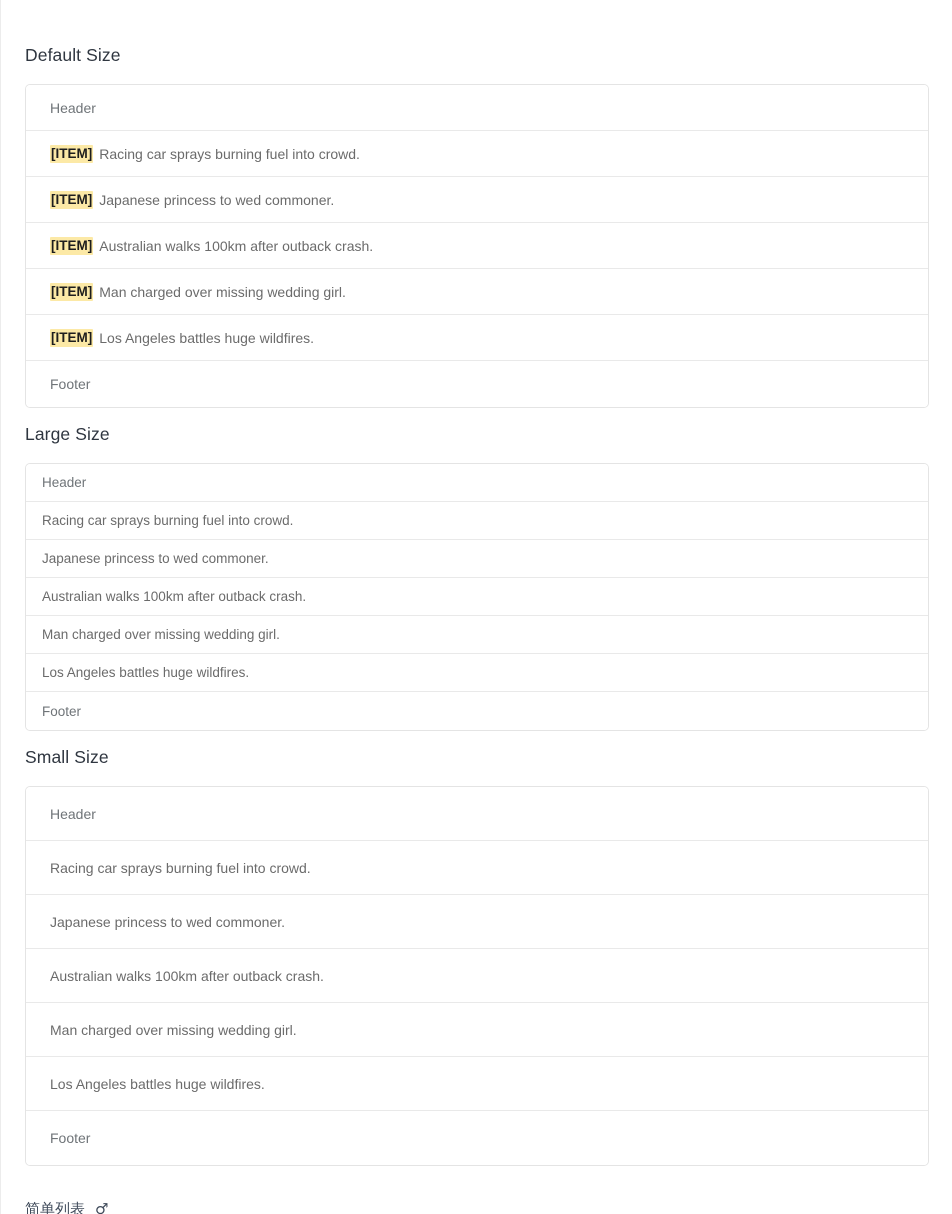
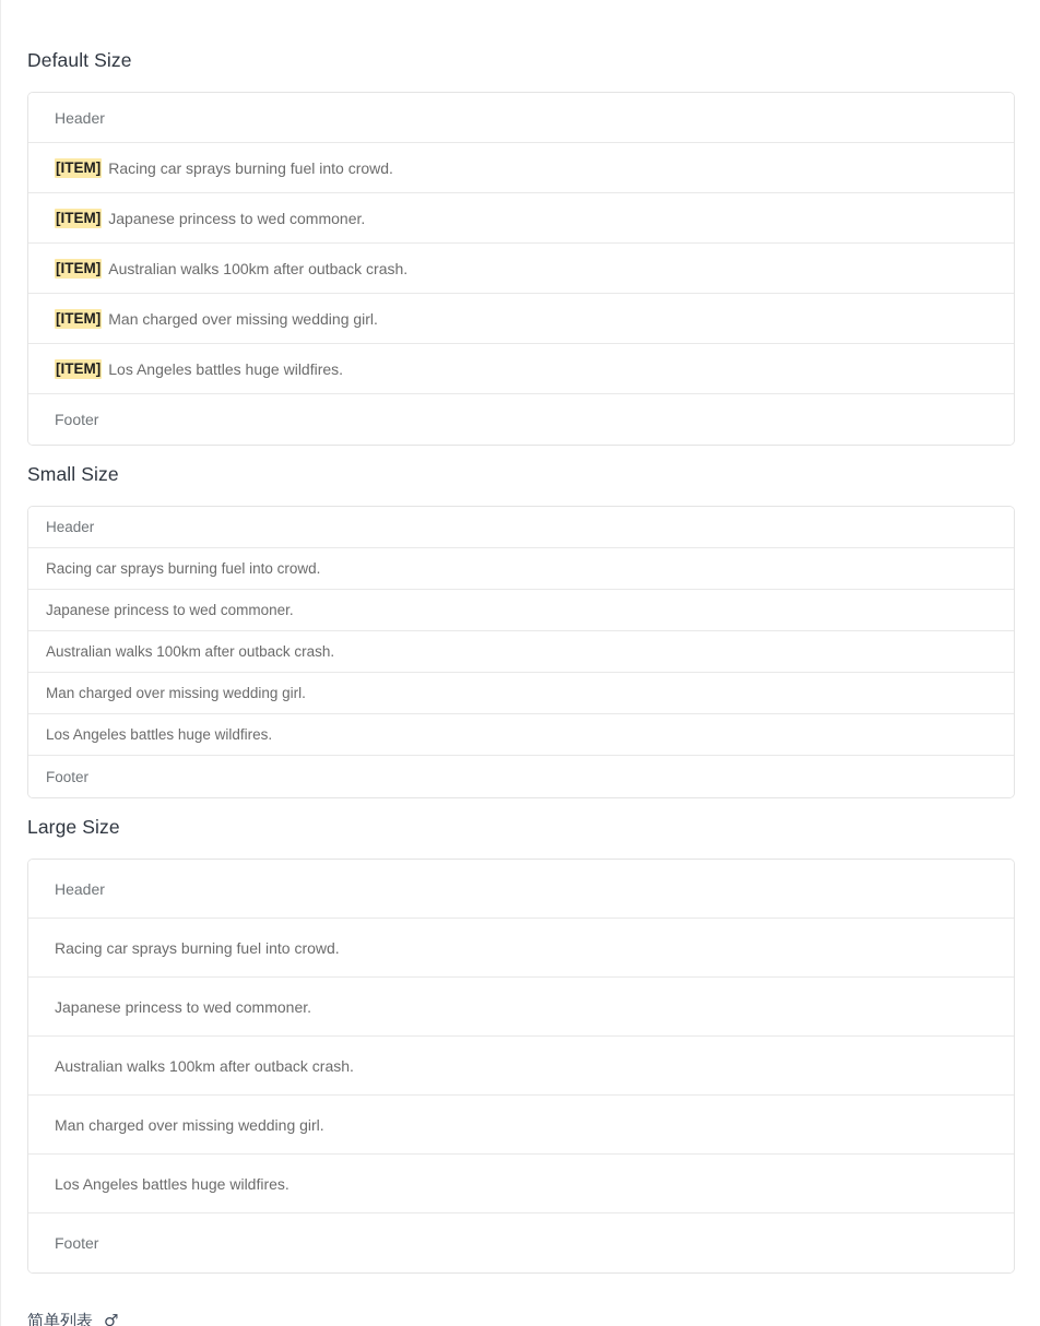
  Default Size
  Header
  [ITEM]
  Racing car sprays burning fuel into crowd.
  [ITEM]
  Japanese princess to wed commoner.
  [ITEM]
  Australian walks 100km after outback crash.
  [ITEM]
  Man charged over missing wedding girl.
  [ITEM]
  Los Angeles battles huge wildfires.
  Footer
- Large Size
+ Small Size
  Header
  Racing car sprays burning fuel into crowd.
  Japanese princess to wed commoner.
  Australian walks 100km after outback crash.
  Man charged over missing wedding girl.
  Los Angeles battles huge wildfires.
  Footer
- Small Size
+ Large Size
  Header
  Racing car sprays burning fuel into crowd.
  Japanese princess to wed commoner.
  Australian walks 100km after outback crash.
  Man charged over missing wedding girl.
  Los Angeles battles huge wildfires.
  Footer
  简单列表 ♂
